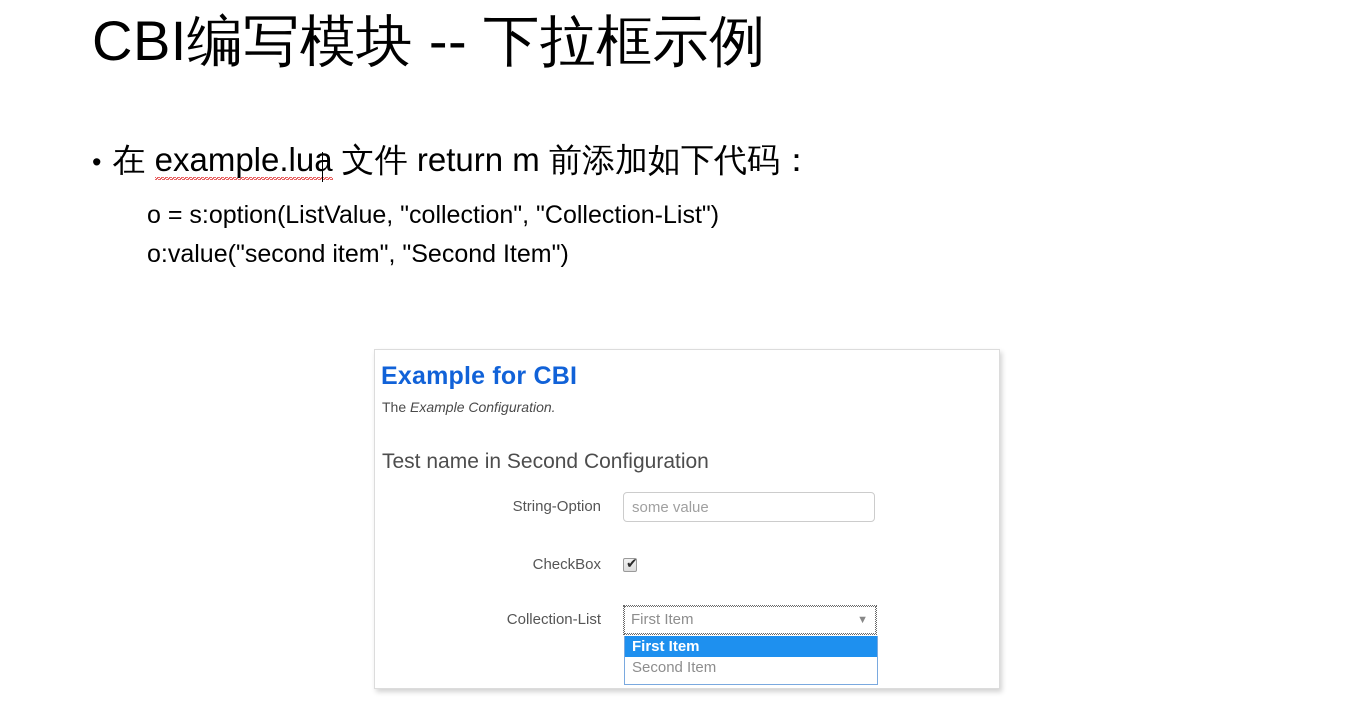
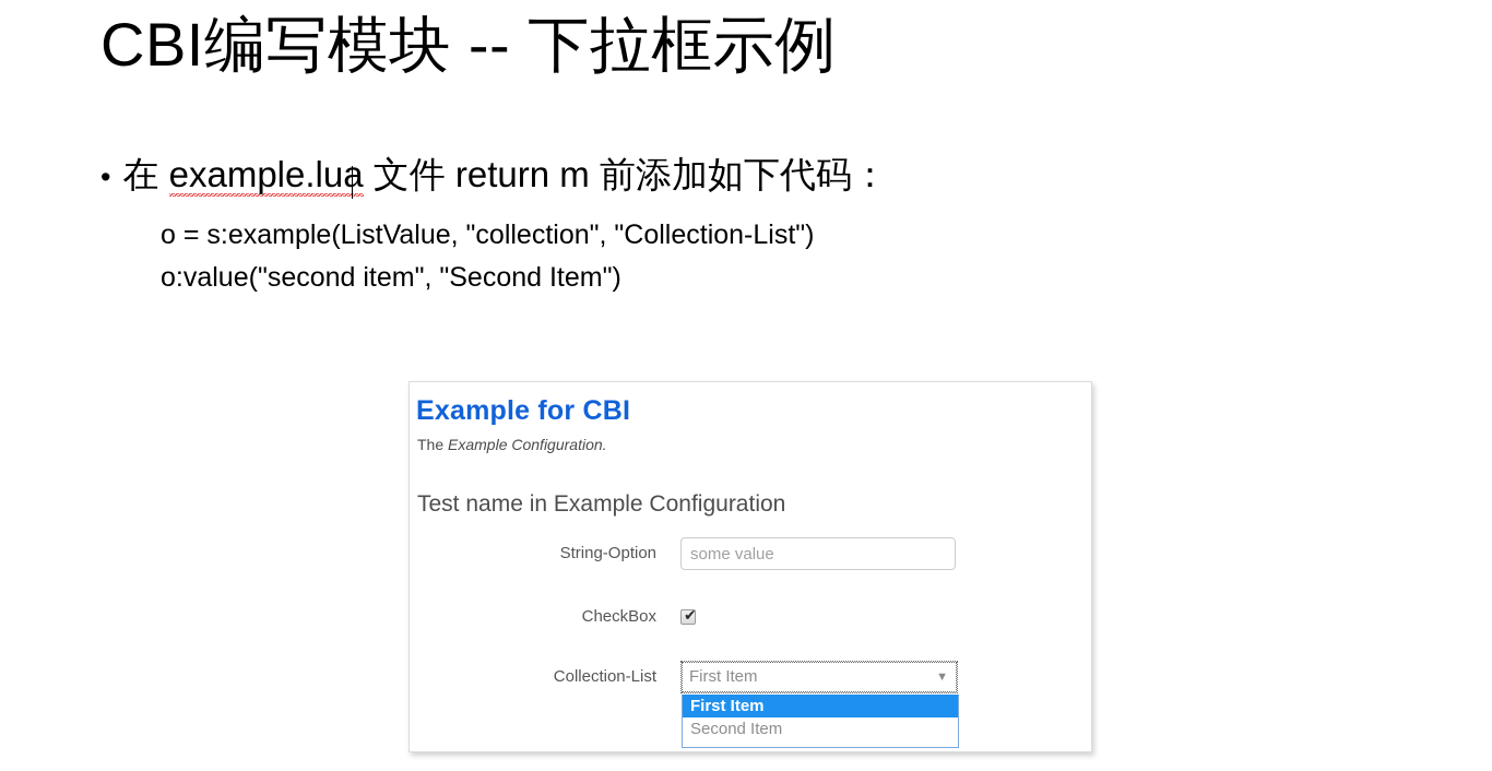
  CBI编写模块 -- 下拉框示例
  •
  在 example.lua 文件 return m 前添加如下代码：
- o = s:option(ListValue, "collection", "Collection-List")
+ o = s:example(ListValue, "collection", "Collection-List")
  o:value("second item", "Second Item")
  Example for CBI
  The Example Configuration.
- Test name in Second Configuration
+ Test name in Example Configuration
  String-Option
  some value
  CheckBox
  ✔
  Collection-List
  First Item
  ▼
  First Item
  Second Item
